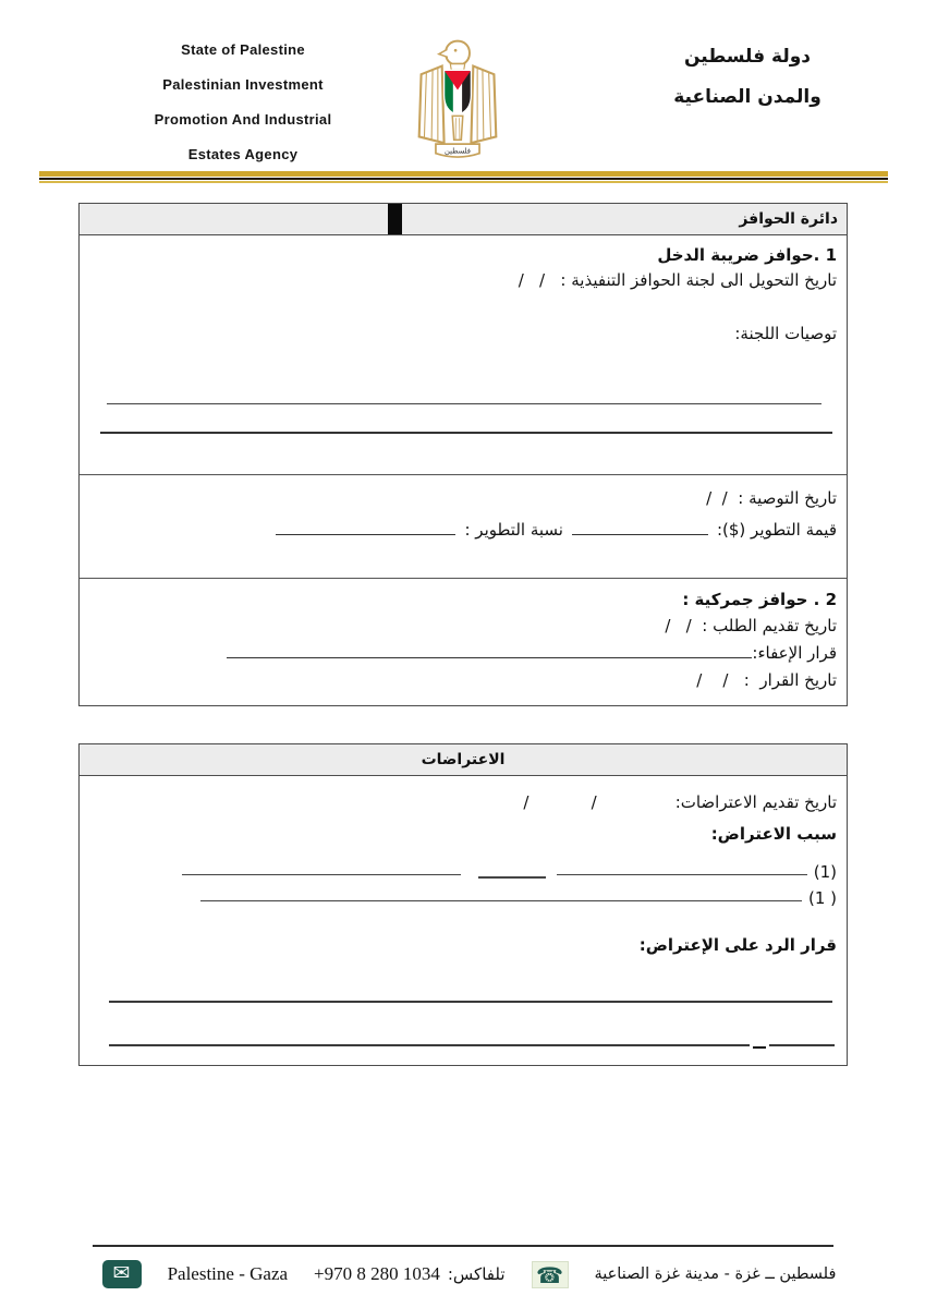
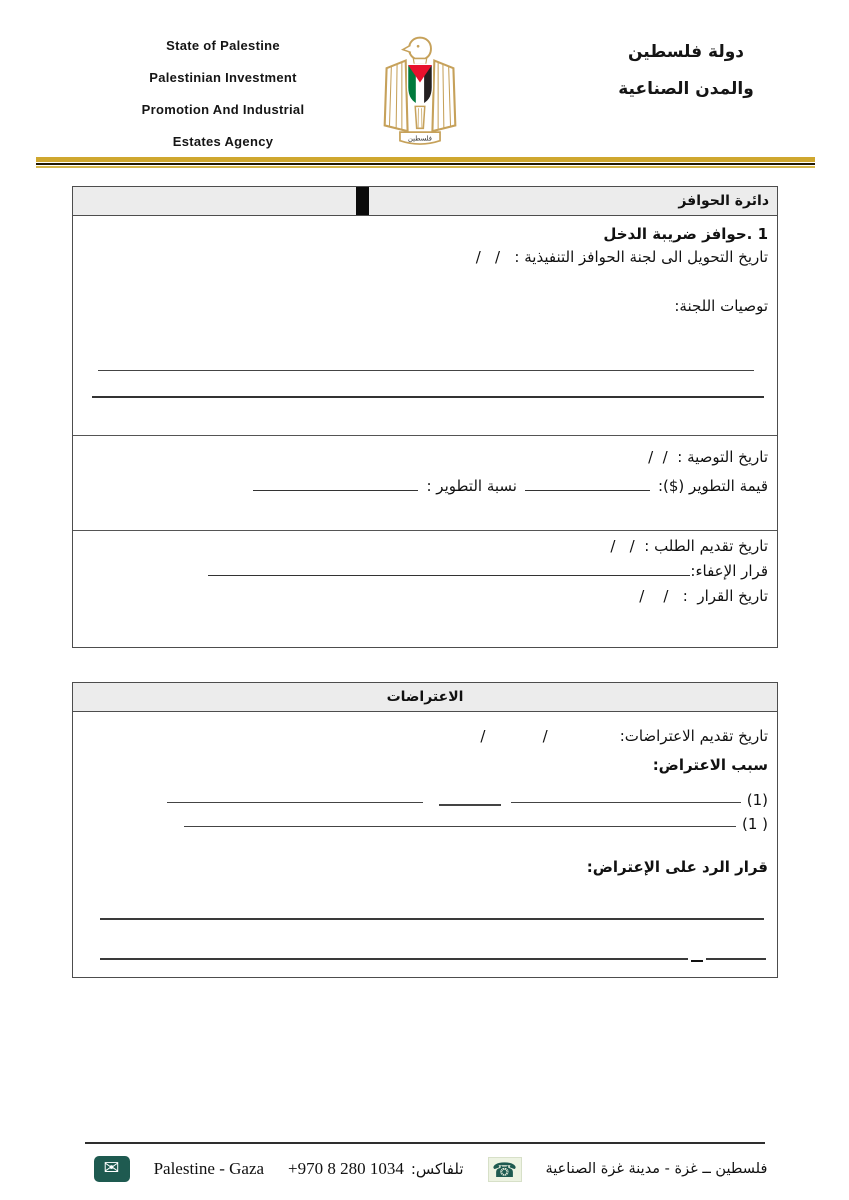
  State of Palestine
  Palestinian Investment
  Promotion And Industrial
  Estates Agency
  فلسطين
  دولة فلسطين
  والمدن الصناعية
  دائرة الحوافز
  1 .حوافز ضريبة الدخل
  تاريخ التحويل الى لجنة الحوافز التنفيذية : / /
  توصيات اللجنة:
  تاريخ التوصية : / /
  قيمة التطوير ($):
  نسبة التطوير :
- 2 . حوافز جمركية :
  تاريخ تقديم الطلب : / /
  قرار الإعفاء:
  تاريخ القرار : / /
  الاعتراضات
  تاريخ تقديم الاعتراضات:
  / /
  سبب الاعتراض:
  (1)
  ( 1)
  قرار الرد على الإعتراض:
  ✉
  Palestine - Gaza
  +970 8 280 1034
  تلفاكس:
  ☎
  فلسطين ــ غزة - مدينة غزة الصناعية
